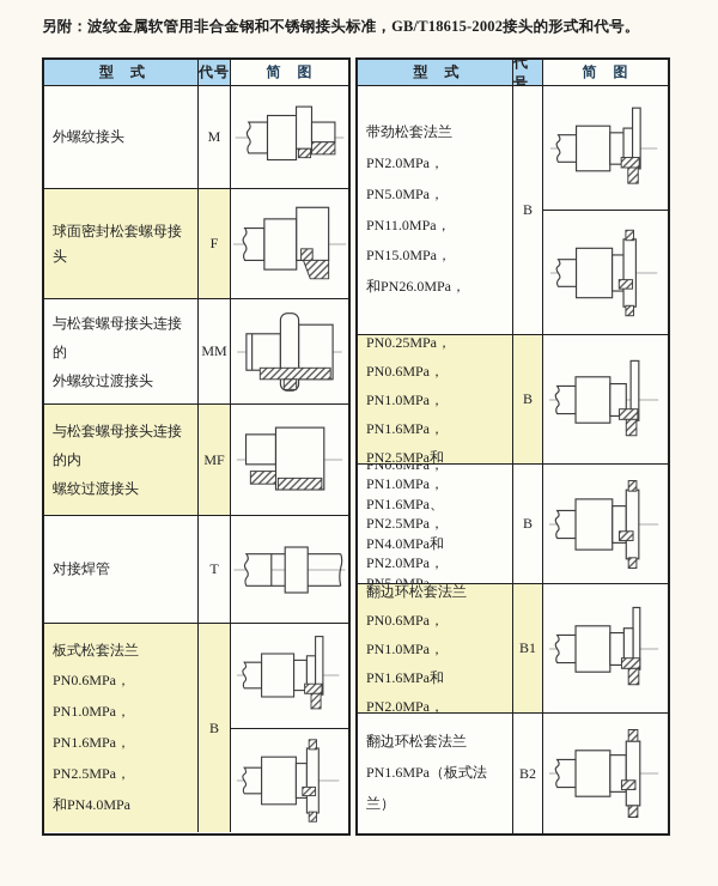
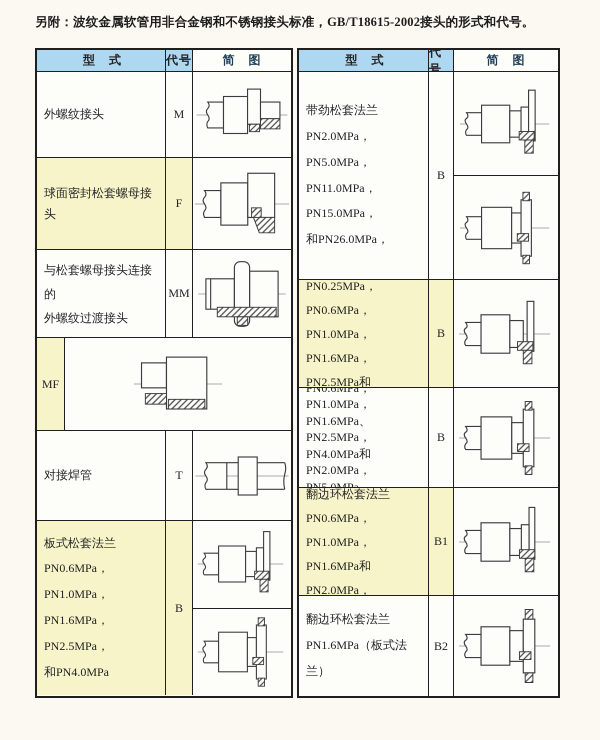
  另附：波纹金属软管用非合金钢和不锈钢接头标准，GB/T18615-2002接头的形式和代号。
  型 式
  代号
  简 图
  外螺纹接头
  M
  球面密封松套螺母接头
  F
  与松套螺母接头连接的
  外螺纹过渡接头
  MM
- 与松套螺母接头连接的内
- 螺纹过渡接头
  MF
  对接焊管
  T
  板式松套法兰
  PN0.6MPa，PN1.0MPa，
  PN1.6MPa，PN2.5MPa，
  和PN4.0MPa
  B
  型 式
  代号
  简 图
  带劲松套法兰
  PN2.0MPa，PN5.0MPa，
  PN11.0MPa，PN15.0MPa，
  和PN26.0MPa，
  B
  PN0.25MPa，PN0.6MPa，
  PN1.0MPa，PN1.6MPa，
  B
  PN1.0MPa，PN1.6MPa、
  PN2.5MPa，PN4.0MPa和
  PN2.0MPa，PN5.0MPa，
  B
  翻边环松套法兰
  PN0.6MPa，PN1.0MPa，
  PN1.6MPa和PN2.0MPa，
  B1
  翻边环松套法兰
  PN1.6MPa（板式法兰）
  B2
